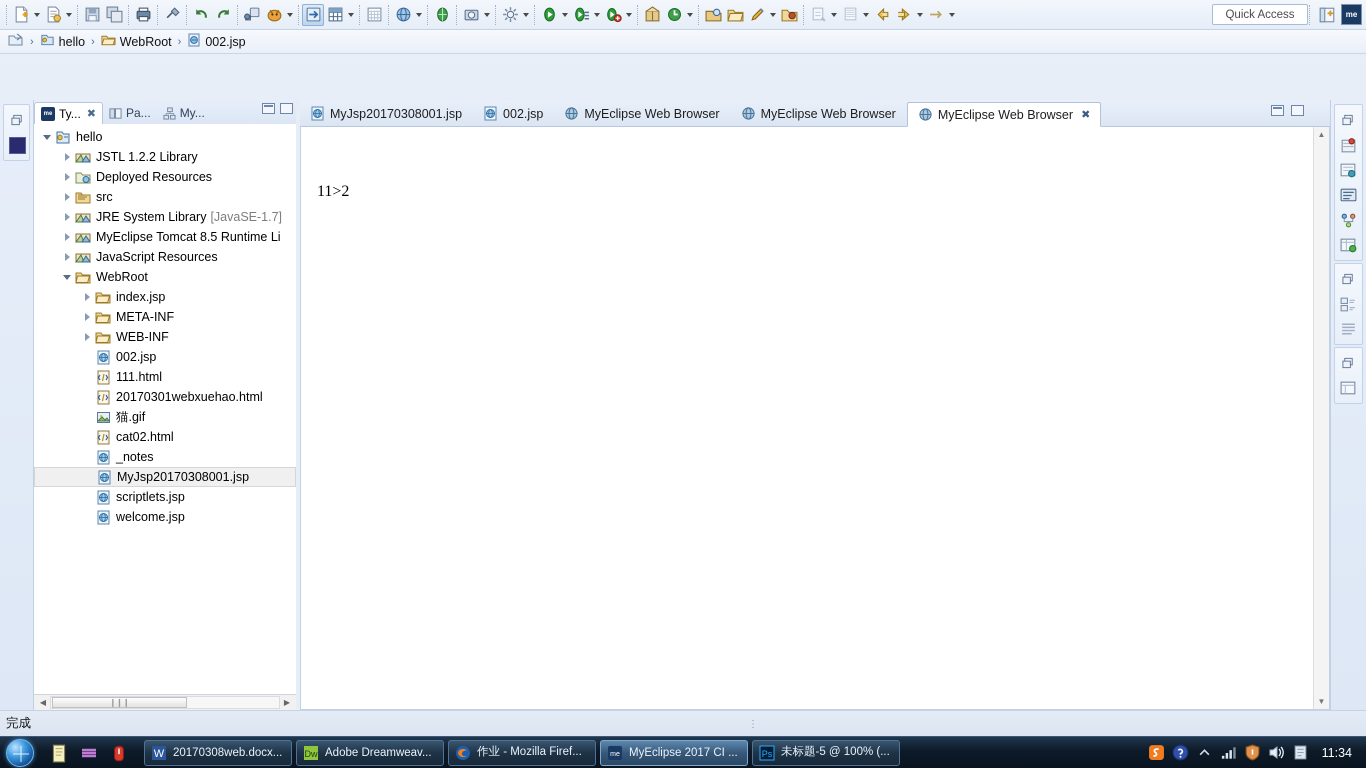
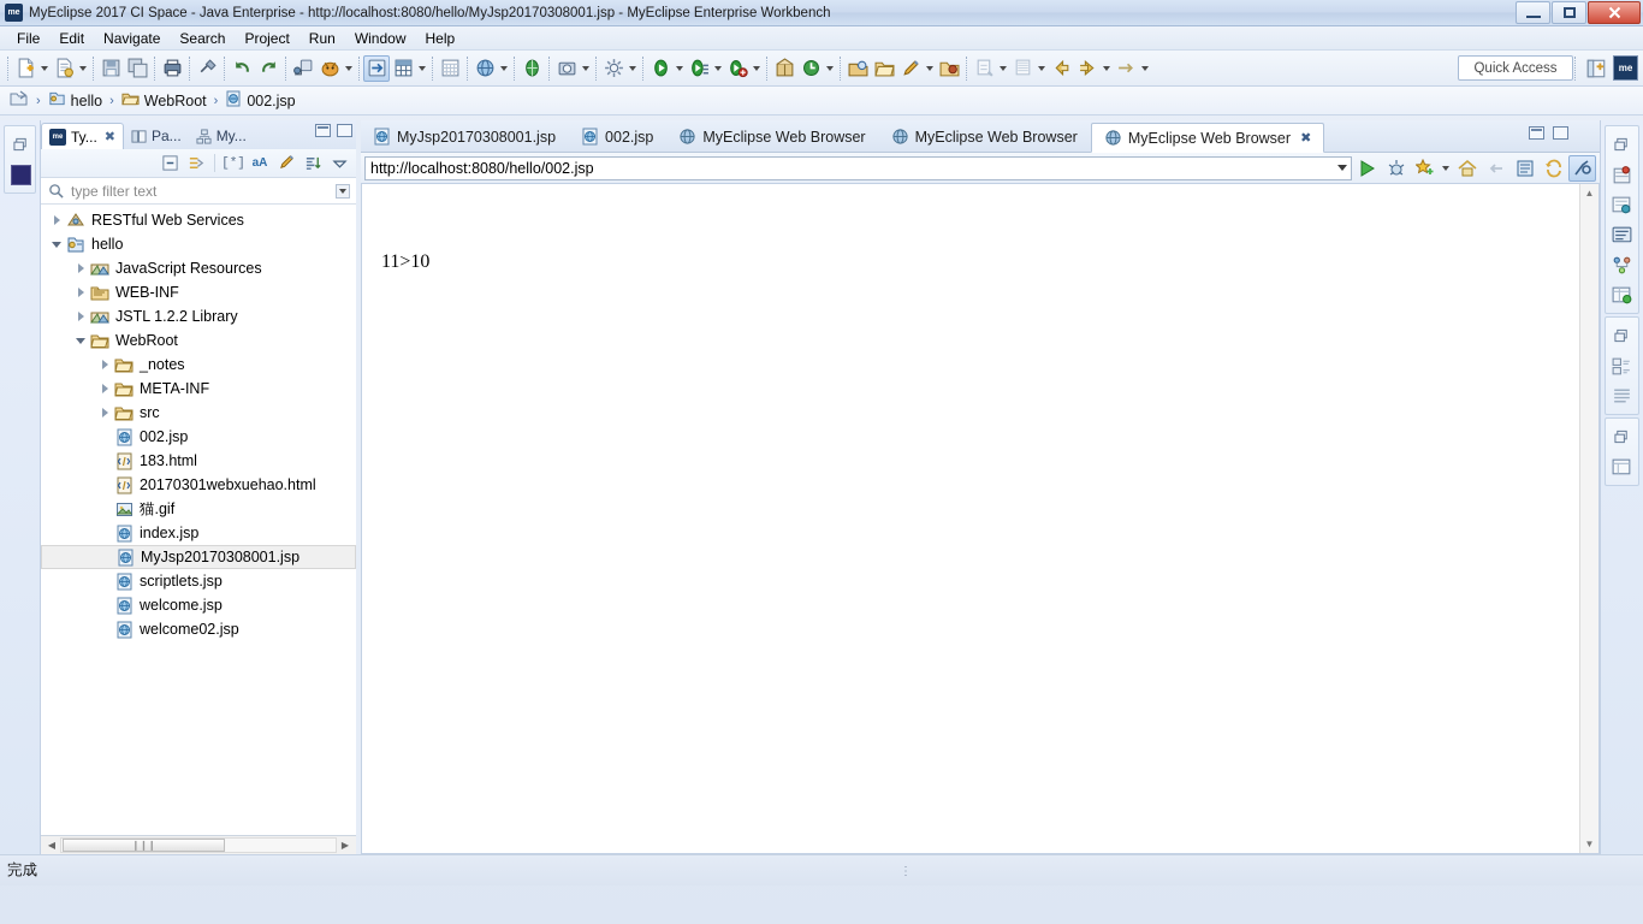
+ MyEclipse 2017 CI Space - Java Enterprise - http://localhost:8080/hello/MyJsp20170308001.jsp - MyEclipse Enterprise Workbench
+ File
+ Edit
+ Navigate
+ Search
+ Project
+ Run
+ Window
+ Help
  Quick Access
  me
  ›
  hello
  ›
  WebRoot
  ›
  002.jsp
  Ty...
  ✖
  Pa...
  My...
+ [*]
+ aA
+ type filter text
+ RESTful Web Services
  hello
- JSTL 1.2.2 Library
+ JavaScript Resources
- Deployed Resources
- src
+ WEB-INF
- JRE System Library
- [JavaSE-1.7]
- MyEclipse Tomcat 8.5 Runtime Li
- JavaScript Resources
+ JSTL 1.2.2 Library
  WebRoot
- index.jsp
+ _notes
  META-INF
- WEB-INF
+ src
  002.jsp
- 111.html
+ 183.html
  20170301webxuehao.html
  猫.gif
- cat02.html
- _notes
+ index.jsp
  MyJsp20170308001.jsp
  scriptlets.jsp
  welcome.jsp
+ welcome02.jsp
  ◀
  ❙❙❙
  ▶
  MyJsp20170308001.jsp
  002.jsp
  MyEclipse Web Browser
  MyEclipse Web Browser
  MyEclipse Web Browser
  ✖
+ http://localhost:8080/hello/002.jsp
- 11>2
+ 11>10
  ▲
  ▼
  完成
  ⋮
- W
- 20170308web.docx...
- Dw
- Adobe Dreamweav...
- 作业 - Mozilla Firef...
- MyEclipse 2017 CI ...
- Ps
- 未标题-5 @ 100% (...
- 11:34
